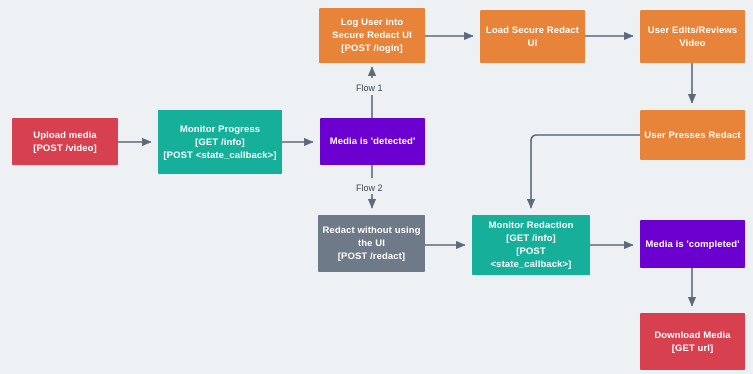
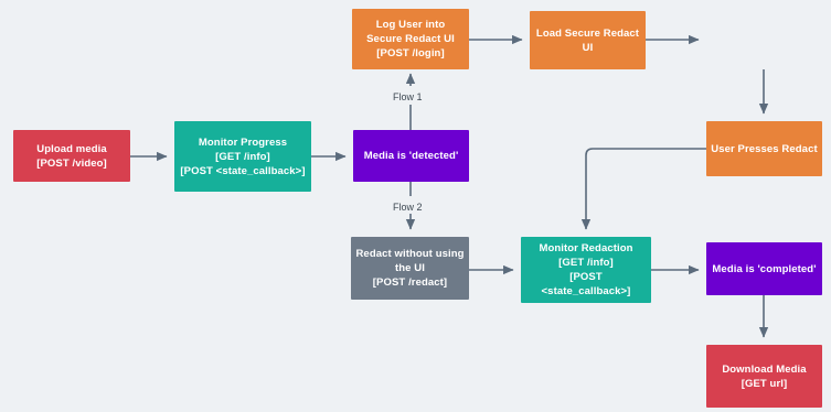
  Upload media
  [POST /video]
  Monitor Progress
  [GET /info]
  [POST <state_callback>]
  Media is 'detected'
  Log User into
  Secure Redact UI
  [POST /login]
  Load Secure Redact
  UI
- User Edits/Reviews
- Video
  User Presses Redact
  Redact without using
  the UI
  [POST /redact]
  Monitor Redaction
  [GET /info]
  [POST <state_callback>]
  Media is 'completed'
  Download Media
  [GET url]
  Flow 1
  Flow 2
